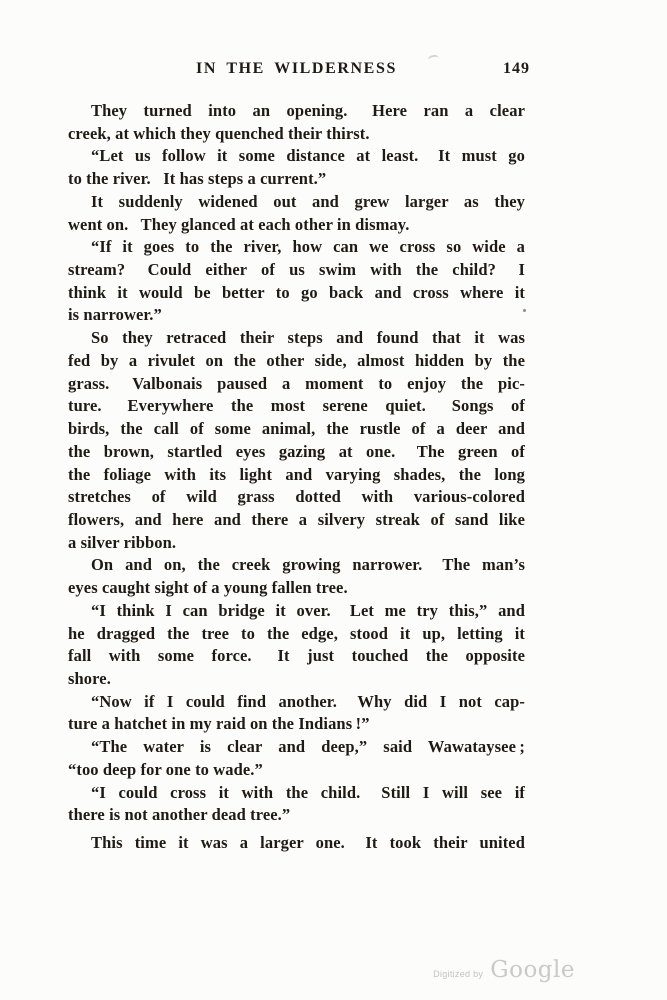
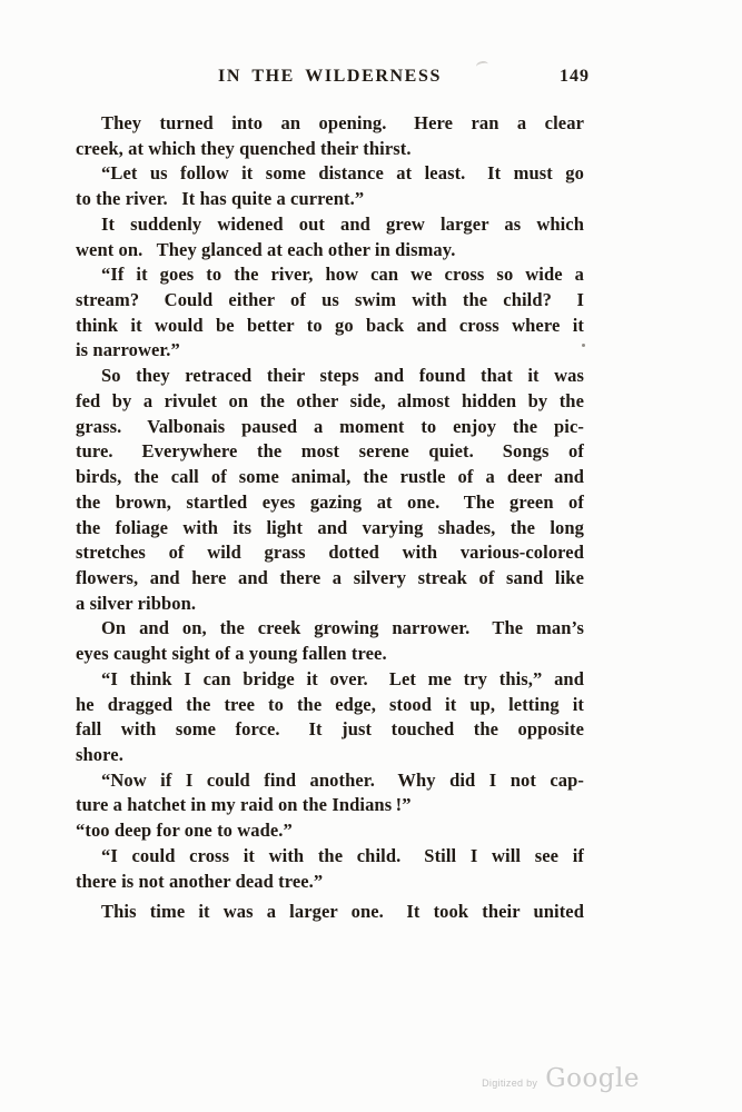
  IN THE WILDERNESS
  149
  They turned into an opening. Here ran a clear
  creek, at which they quenched their thirst.
  “Let us follow it some distance at least. It must go
- to the river. It has steps a current.”
+ to the river. It has quite a current.”
- It suddenly widened out and grew larger as they
+ It suddenly widened out and grew larger as which
  went on. They glanced at each other in dismay.
  “If it goes to the river, how can we cross so wide a
  stream? Could either of us swim with the child? I
  think it would be better to go back and cross where it
  is narrower.”
  So they retraced their steps and found that it was
  fed by a rivulet on the other side, almost hidden by the
  grass. Valbonais paused a moment to enjoy the pic-
  ture. Everywhere the most serene quiet. Songs of
  birds, the call of some animal, the rustle of a deer and
  the brown, startled eyes gazing at one. The green of
  the foliage with its light and varying shades, the long
  stretches of wild grass dotted with various-colored
  flowers, and here and there a silvery streak of sand like
  a silver ribbon.
  On and on, the creek growing narrower. The man’s
  eyes caught sight of a young fallen tree.
  “I think I can bridge it over. Let me try this,” and
  he dragged the tree to the edge, stood it up, letting it
  fall with some force. It just touched the opposite
  shore.
  “Now if I could find another. Why did I not cap-
  ture a hatchet in my raid on the Indians !”
- “The water is clear and deep,” said Wawataysee ;
  “too deep for one to wade.”
  “I could cross it with the child. Still I will see if
  there is not another dead tree.”
  This time it was a larger one. It took their united
  Digitized by
  Google
